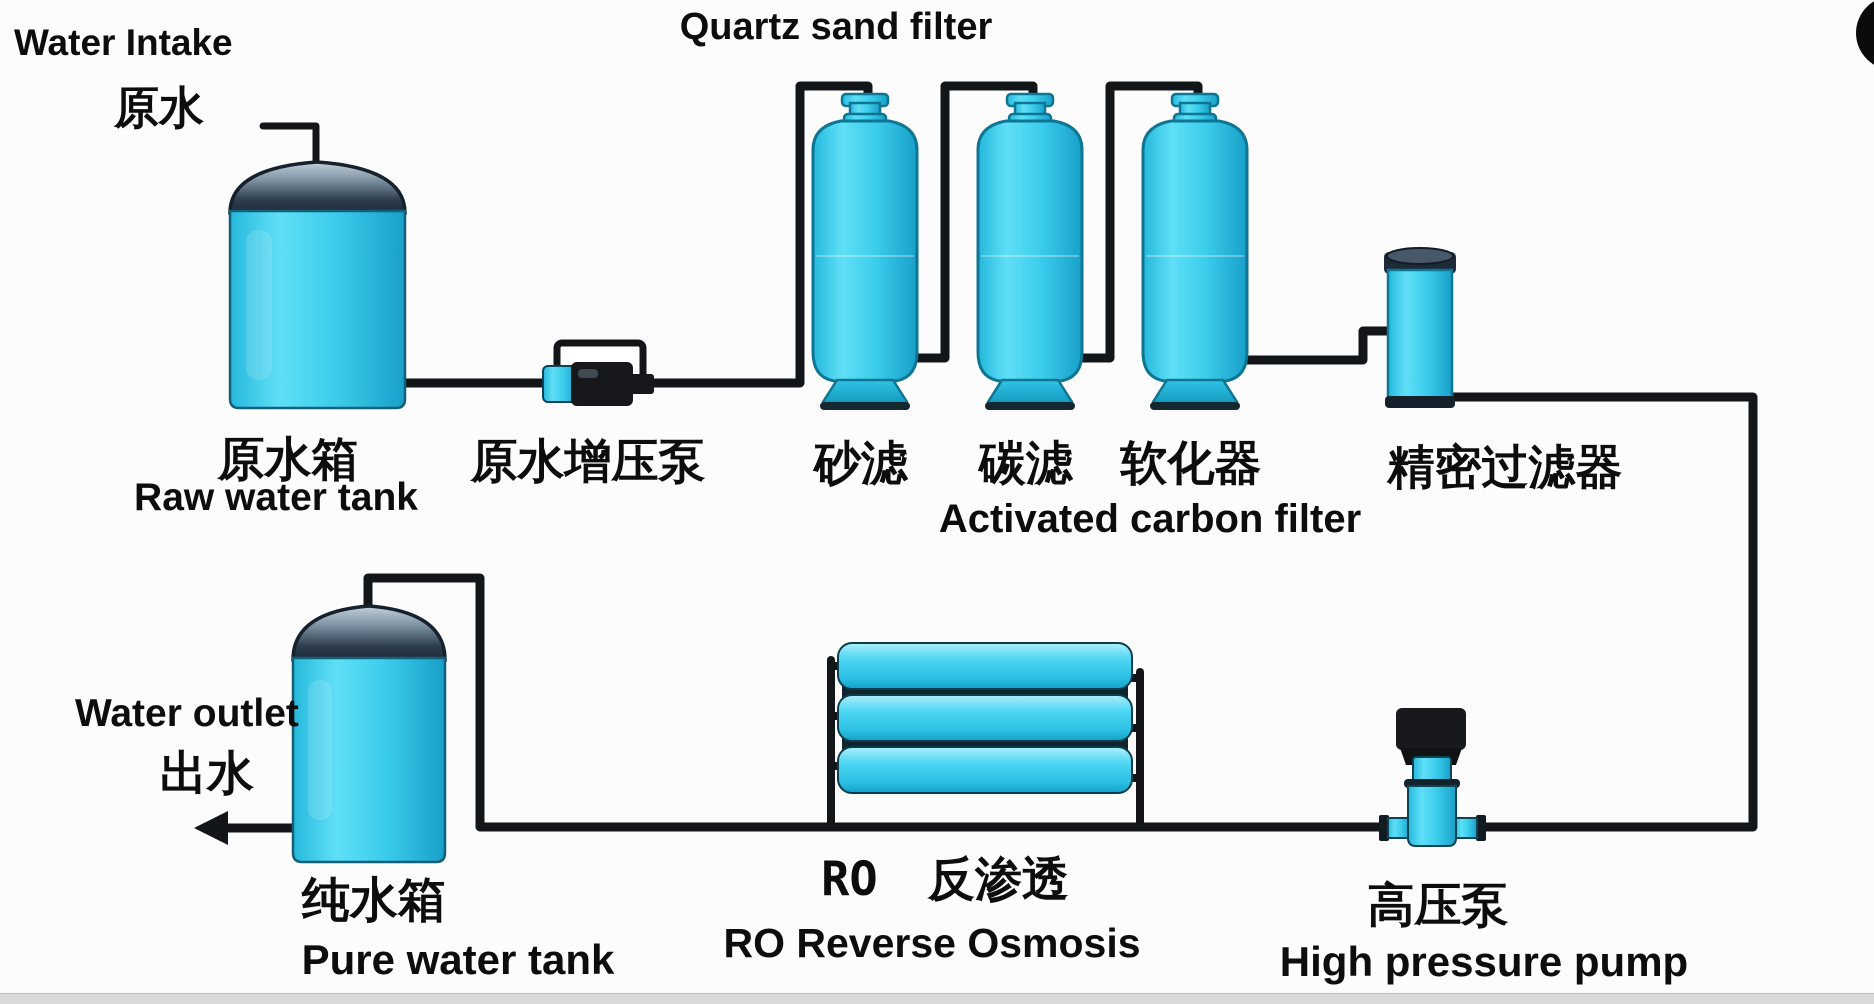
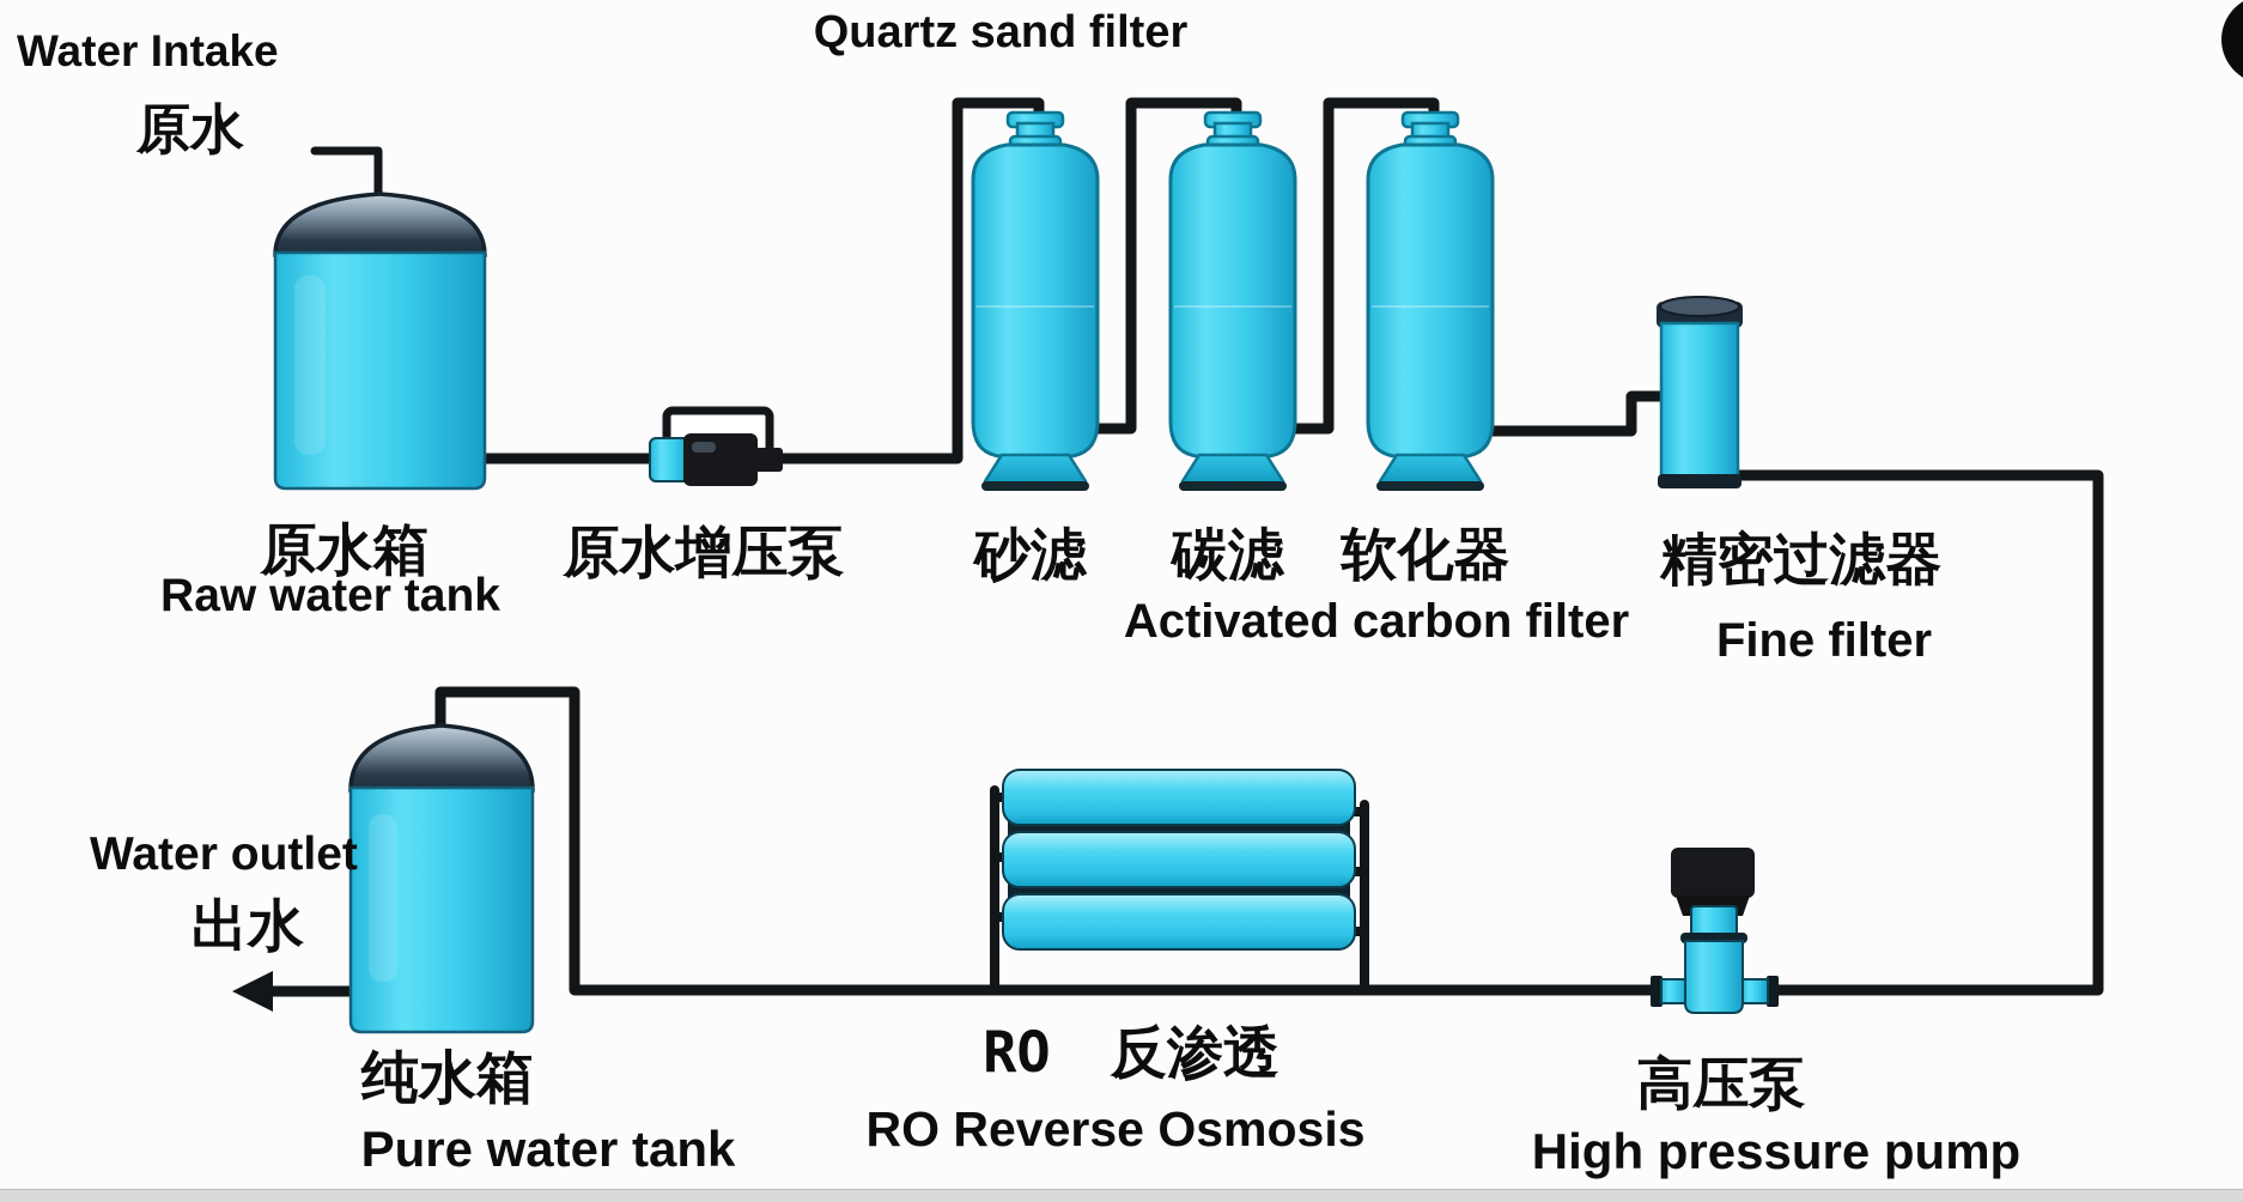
  Water Intake
  原水
  Quartz sand filter
  原水箱
  Raw water tank
  原水增压泵
  砂滤
  碳滤
  软化器
  Activated carbon filter
  精密过滤器
+ Fine filter
  Water outlet
  出水
  纯水箱
  Pure water tank
  RO 反渗透
  RO Reverse Osmosis
  高压泵
  High pressure pump
